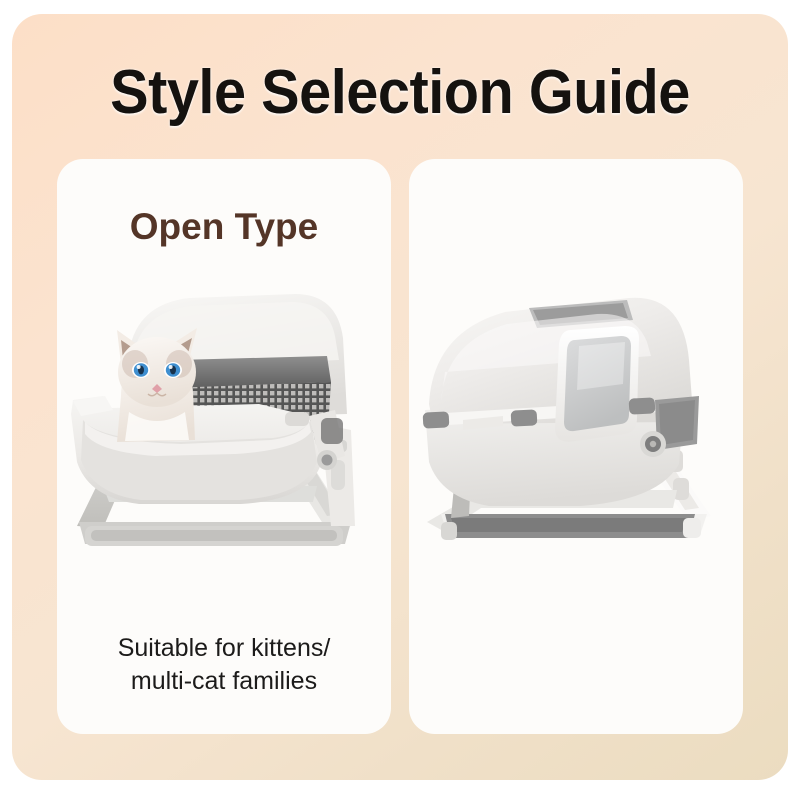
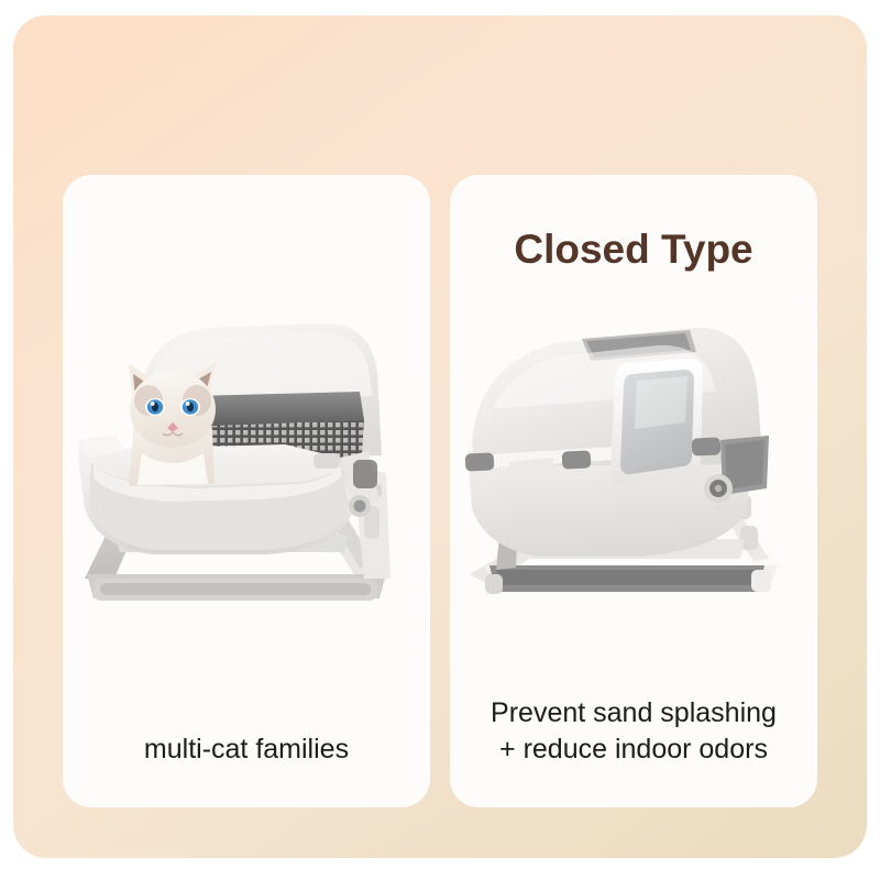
- Style Selection Guide
- Open Type
- Suitable for kittens/
  multi-cat families
+ Closed Type
+ Prevent sand splashing
+ + reduce indoor odors
